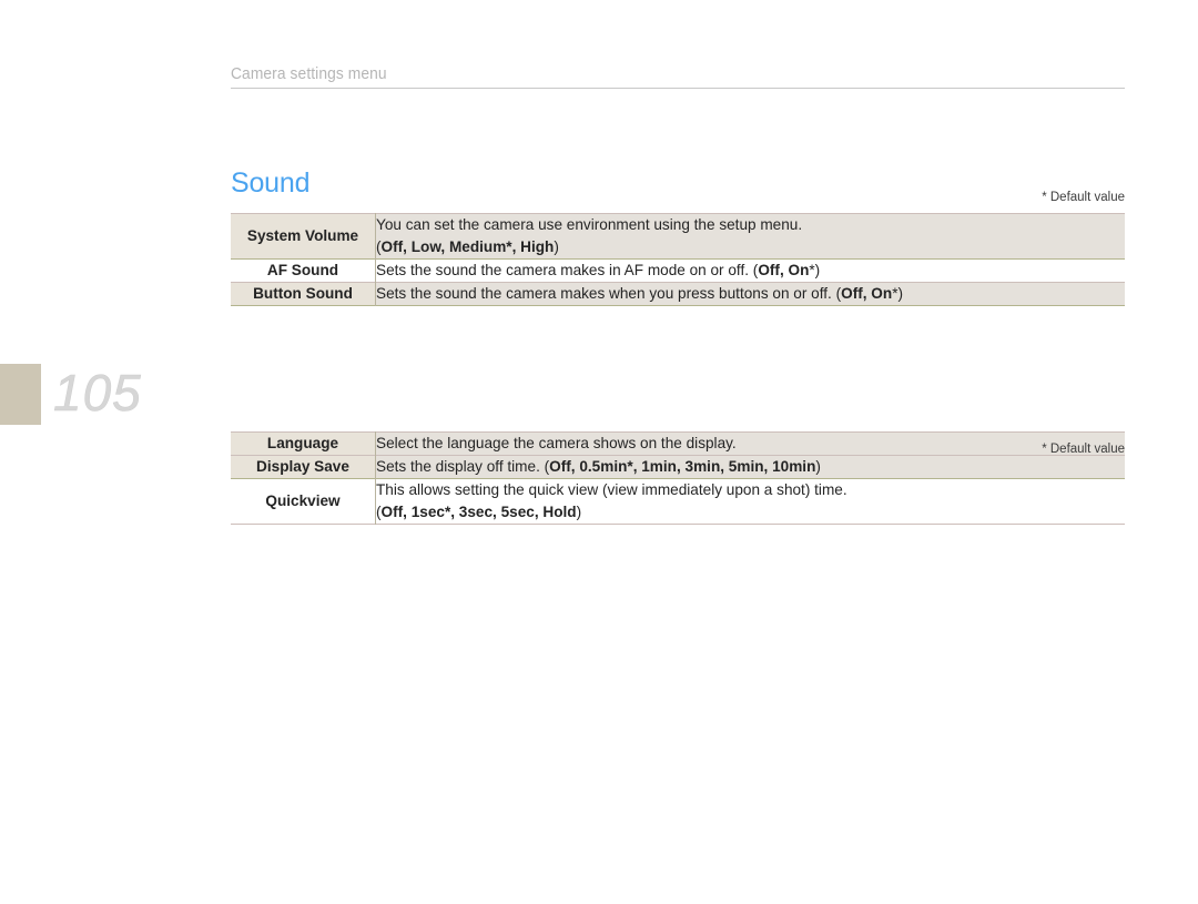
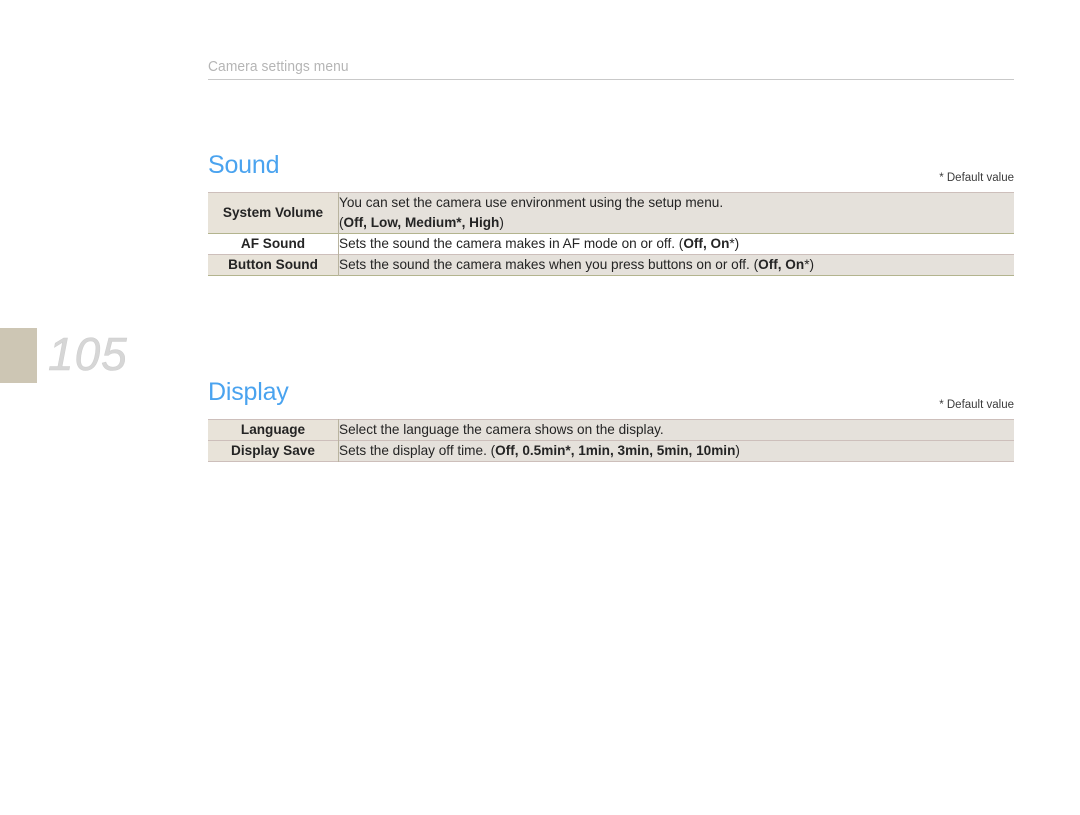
  Camera settings menu
  105
  Sound
  * Default value
  System Volume	You can set the camera use environment using the setup menu.(Off, Low, Medium*, High)
  AF Sound	Sets the sound the camera makes in AF mode on or off. (Off, On*)
  Button Sound	Sets the sound the camera makes when you press buttons on or off. (Off, On*)
+ Display
  * Default value
  Language	Select the language the camera shows on the display.
  Display Save	Sets the display off time. (Off, 0.5min*, 1min, 3min, 5min, 10min)
- Quickview	This allows setting the quick view (view immediately upon a shot) time.(Off, 1sec*, 3sec, 5sec, Hold)
